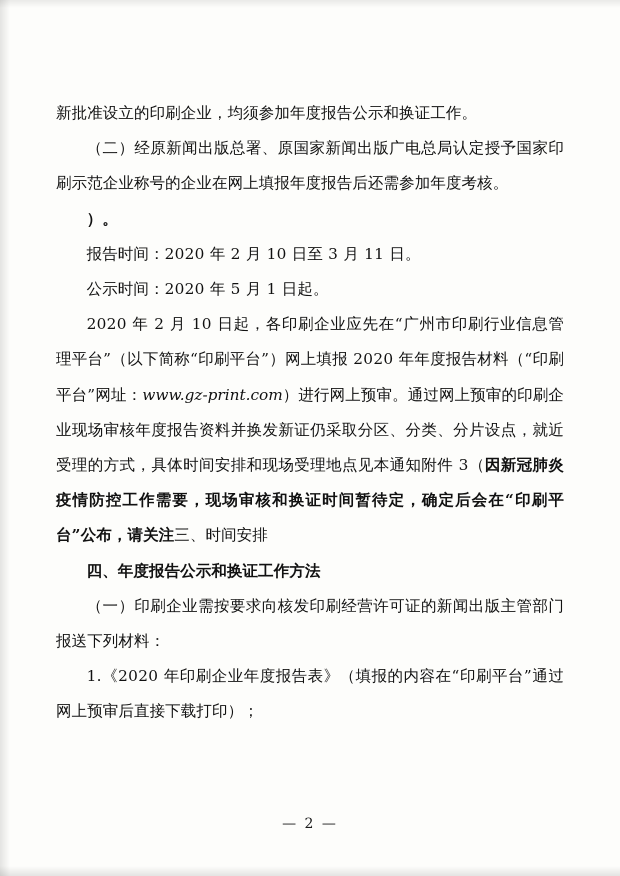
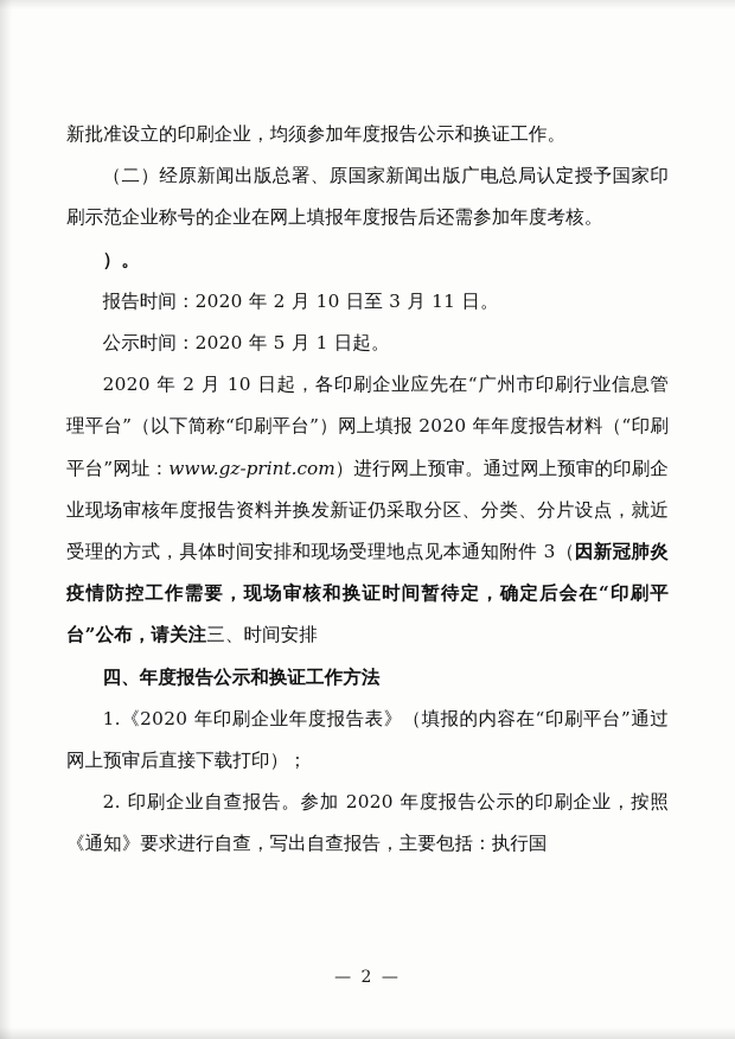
  新批准设立的印刷企业，均须参加年度报告公示和换证工作。
  （二）经原新闻出版总署、原国家新闻出版广电总局认定授予国家印刷示范企业称号的企业在网上填报年度报告后还需参加年度考核。
  ）。
  报告时间：2020 年 2 月 10 日至 3 月 11 日。
  公示时间：2020 年 5 月 1 日起。
  2020 年 2 月 10 日起，各印刷企业应先在“广州市印刷行业信息管理平台”（以下简称“印刷平台”）网上填报 2020 年年度报告材料（“印刷平台”网址：www.gz-print.com）进行网上预审。通过网上预审的印刷企业现场审核年度报告资料并换发新证仍采取分区、分类、分片设点，就近受理的方式，具体时间安排和现场受理地点见本通知附件 3（因新冠肺炎疫情防控工作需要，现场审核和换证时间暂待定，确定后会在“印刷平台”公布，请关注三、时间安排
  四、年度报告公示和换证工作方法
- （一）印刷企业需按要求向核发印刷经营许可证的新闻出版主管部门报送下列材料：
  1.《2020 年印刷企业年度报告表》（填报的内容在“印刷平台”通过网上预审后直接下载打印）；
+ 2. 印刷企业自查报告。参加 2020 年度报告公示的印刷企业，按照《通知》要求进行自查，写出自查报告，主要包括：执行国
  — 2 —
